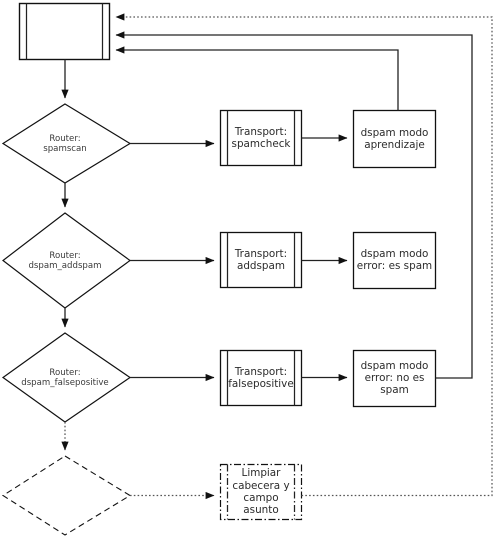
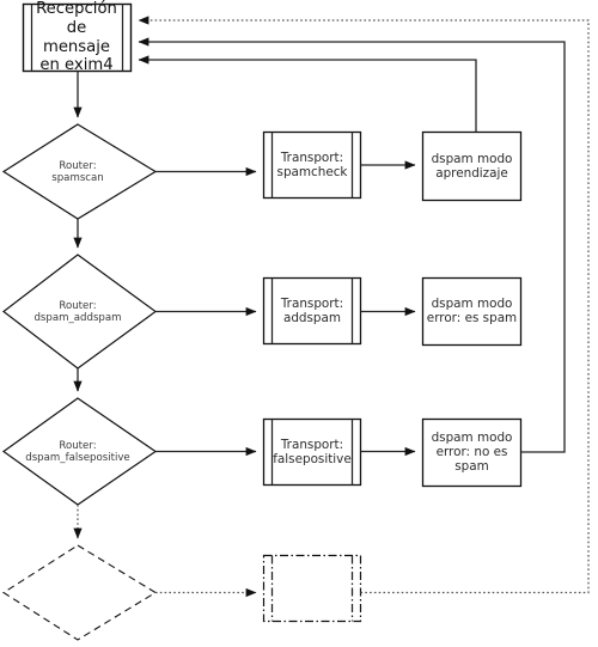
+ Recepción
+ de
+ mensaje
+ en exim4
  Router:
  spamscan
  Router:
  dspam_addspam
  Router:
  dspam_falsepositive
  Transport:
  spamcheck
  Transport:
  addspam
  Transport:
  falsepositive
  dspam modo
  aprendizaje
  dspam modo
  error: es spam
  dspam modo
  error: no es spam
- Limpiar
- cabecera y
- campo asunto
